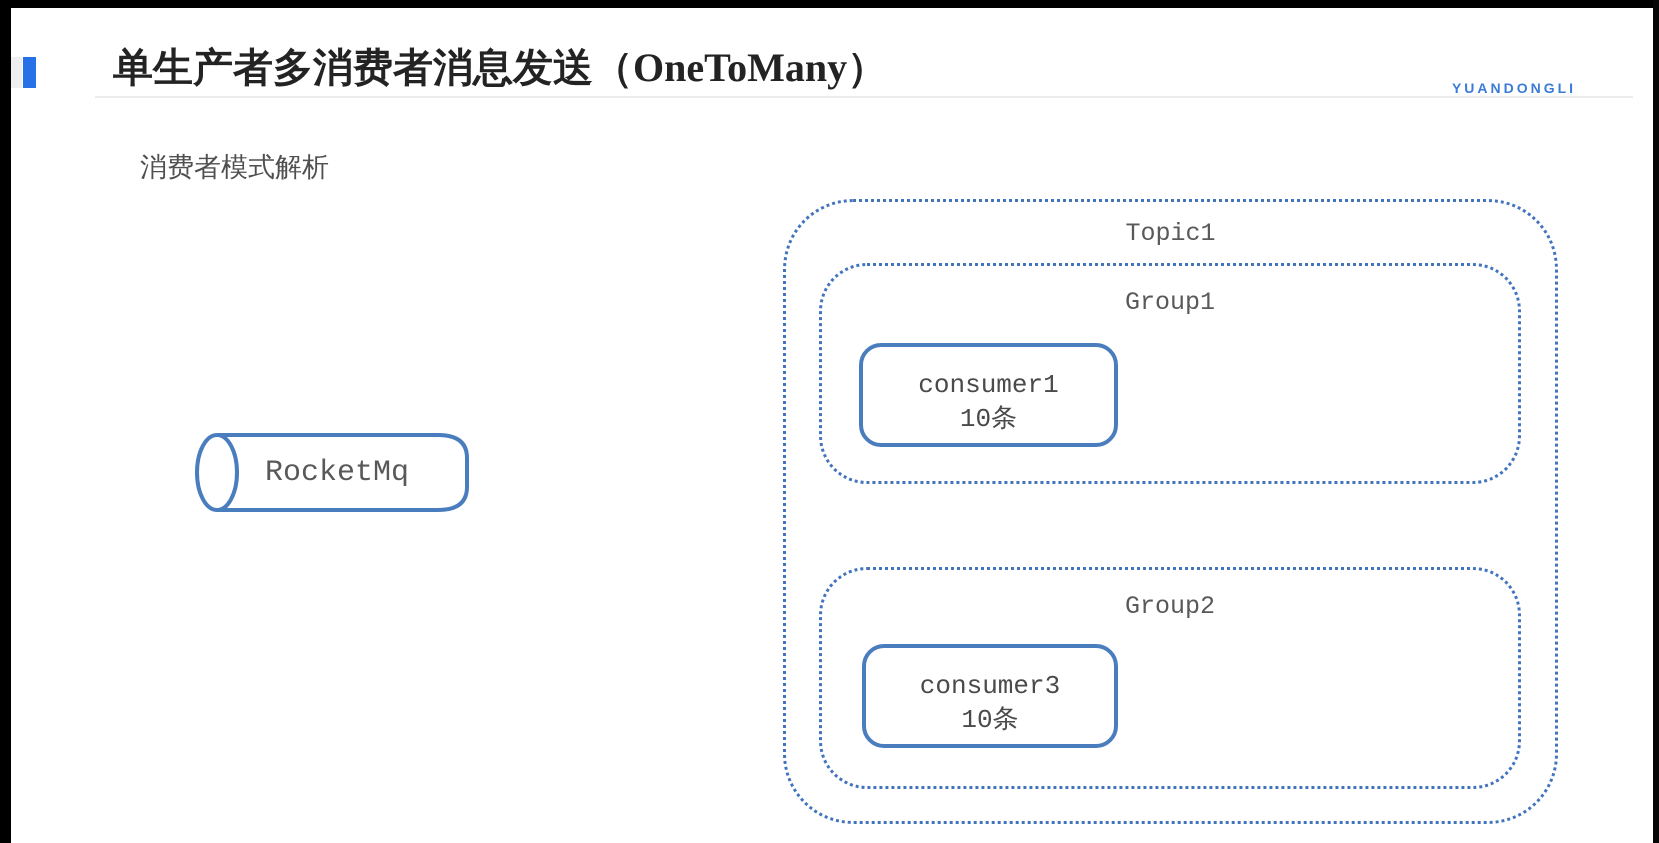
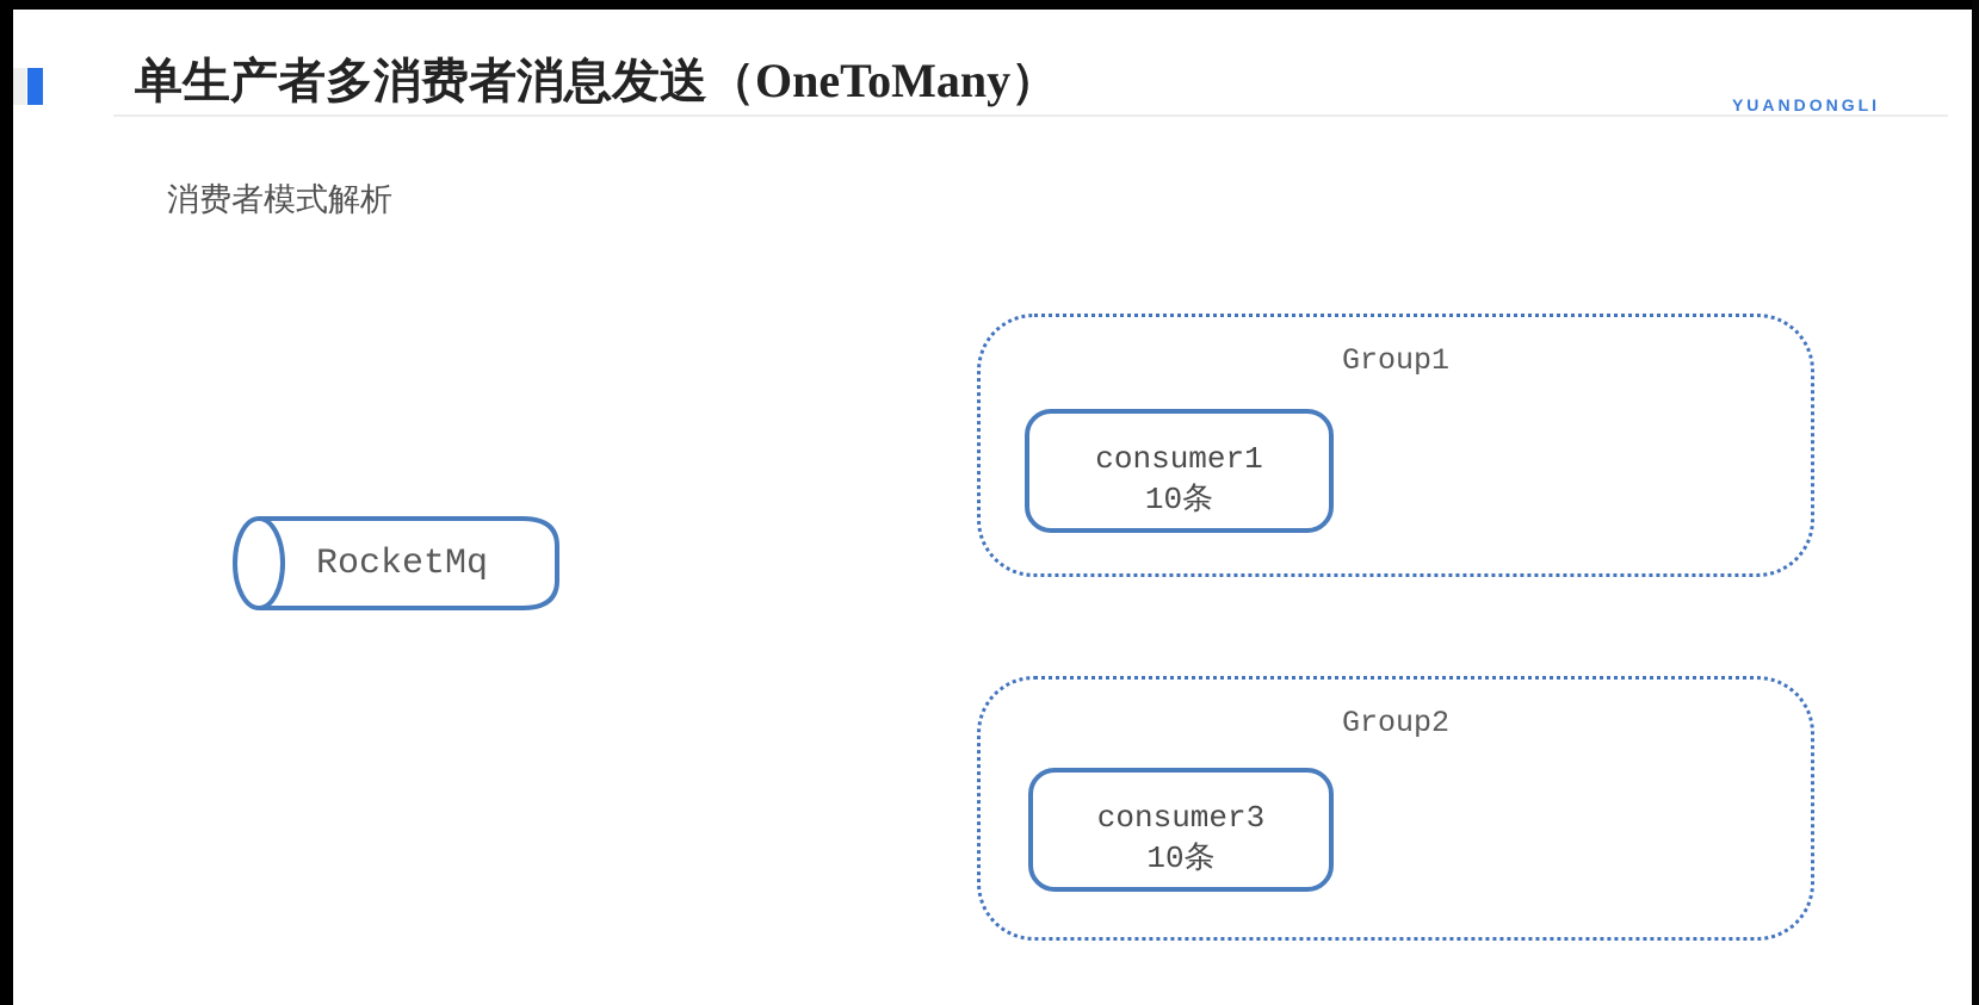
  单生产者多消费者消息发送（OneToMany）
  消费者模式解析
  YUANDONGLI
  RocketMq
- Topic1
  Group1
  consumer1
  10条
  Group2
  consumer3
  10条
